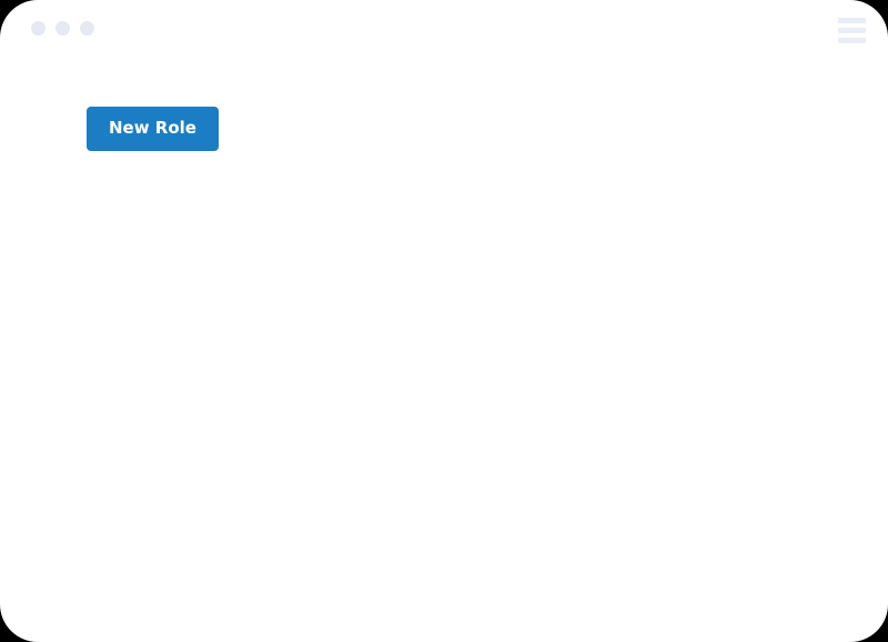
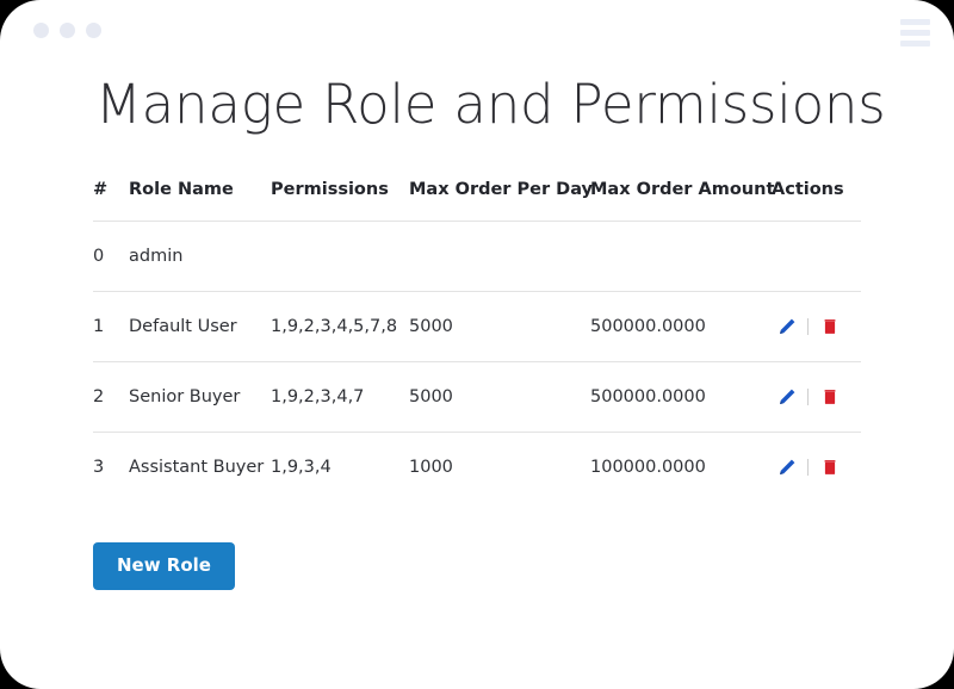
+ Manage Role and Permissions
+ #	Role Name	Permissions	Max Order Per Day	Max Order Amount	Actions
+ 0	admin
+ 1	Default User	1,9,2,3,4,5,7,8	5000	500000.0000
+ 2	Senior Buyer	1,9,2,3,4,7	5000	500000.0000
+ 3	Assistant Buyer	1,9,3,4	1000	100000.0000
  New Role
